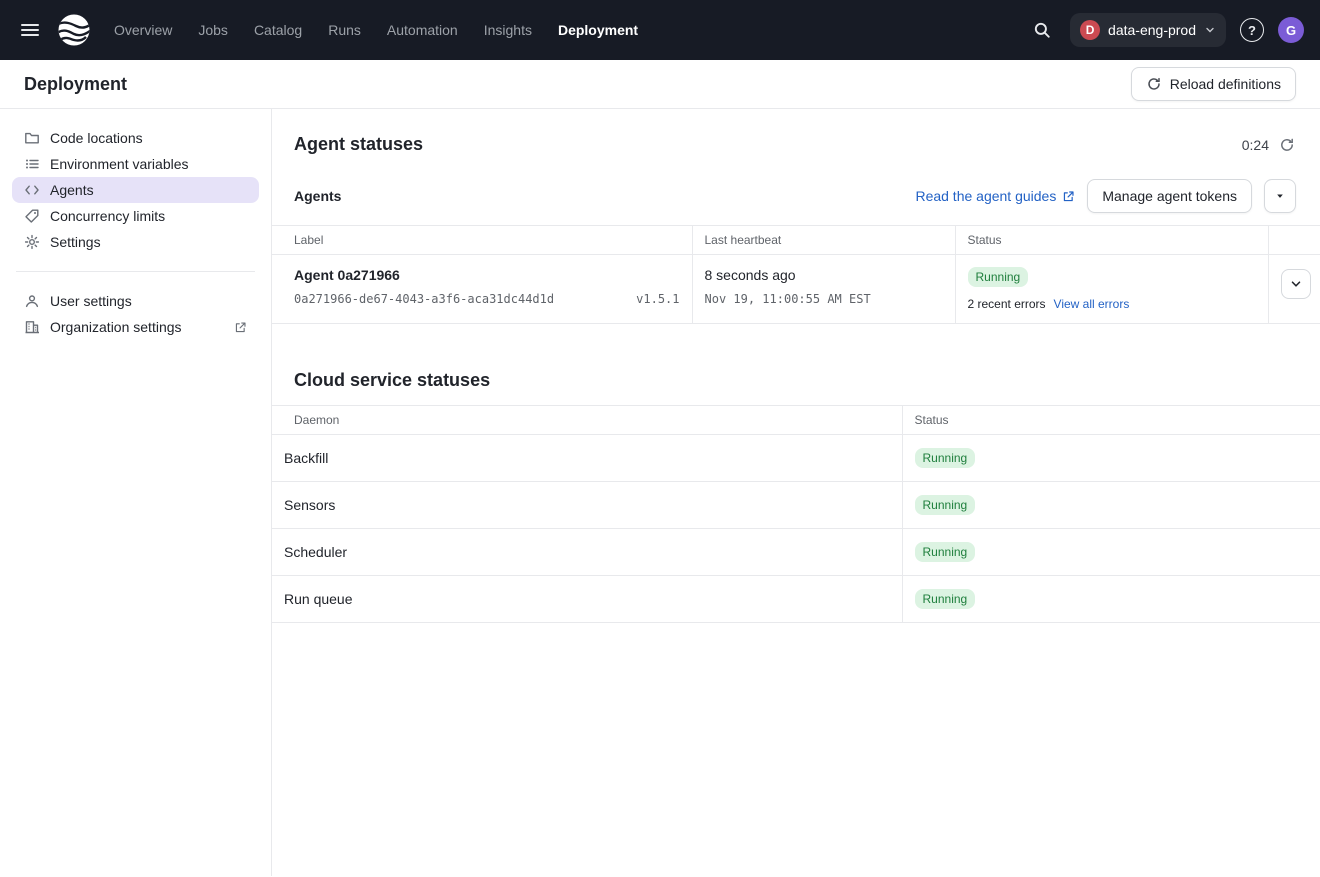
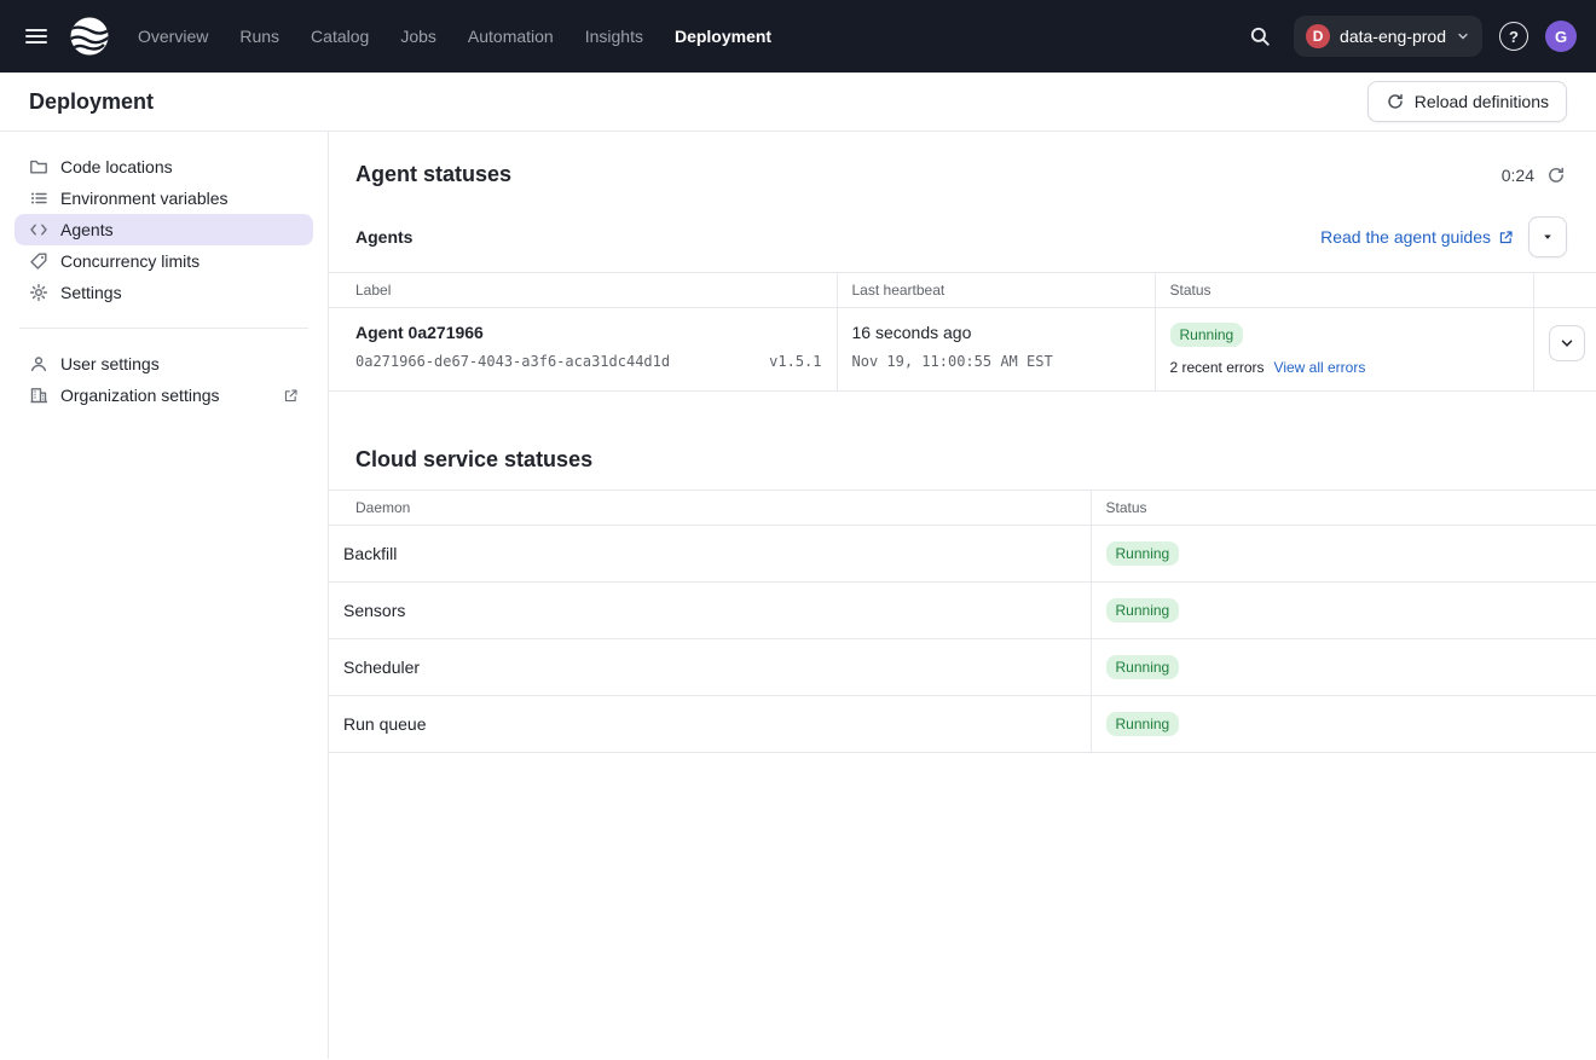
  Overview
- Jobs
+ Runs
  Catalog
- Runs
+ Jobs
  Automation
  Insights
  Deployment
  D
  data-eng-prod
  ?
  G
  Deployment
  Reload definitions
  Code locations
  Environment variables
  Agents
  Concurrency limits
  Settings
  User settings
  Organization settings
  Agent statuses
  0:24
  Agents
  Read the agent guides
- Manage agent tokens
  Label	Last heartbeat	Status
- Agent 0a271966 0a271966-de67-4043-a3f6-aca31dc44d1d v1.5.1	8 seconds ago Nov 19, 11:00:55 AM EST	Running 2 recent errors View all errors
+ Agent 0a271966 0a271966-de67-4043-a3f6-aca31dc44d1d v1.5.1	16 seconds ago Nov 19, 11:00:55 AM EST	Running 2 recent errors View all errors
  Cloud service statuses
  Daemon	Status
  Backfill	Running
  Sensors	Running
  Scheduler	Running
  Run queue	Running
